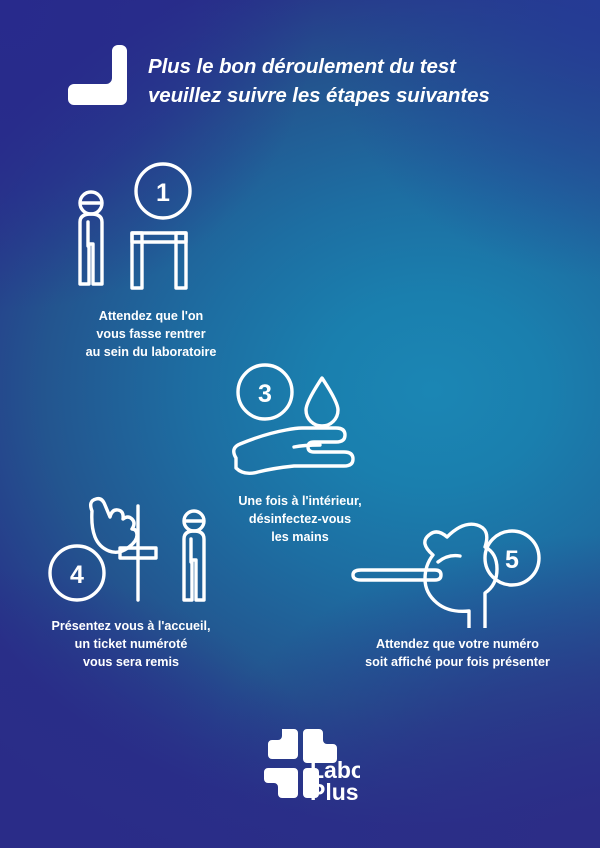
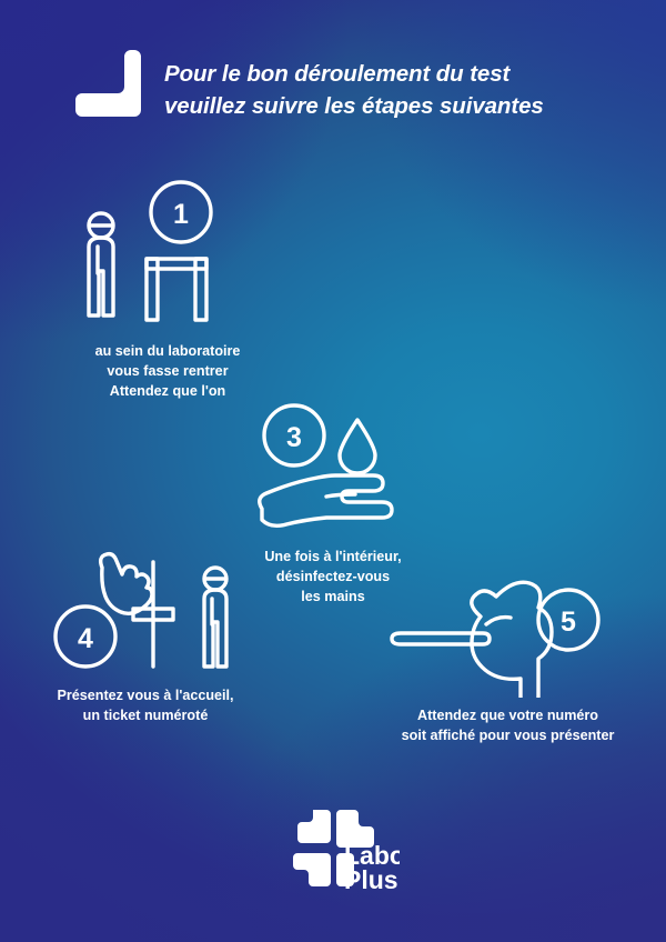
- Plus le bon déroulement du test
+ Pour le bon déroulement du test
  veuillez suivre les étapes suivantes
  1
- Attendez que l'on
+ au sein du laboratoire
  vous fasse rentrer
- au sein du laboratoire
+ Attendez que l'on
  3
  Une fois à l'intérieur,
  désinfectez-vous
  les mains
  4
  Présentez vous à l'accueil,
  un ticket numéroté
- vous sera remis
  5
  Attendez que votre numéro
- soit affiché pour fois présenter
+ soit affiché pour vous présenter
  Labo
  Plus
